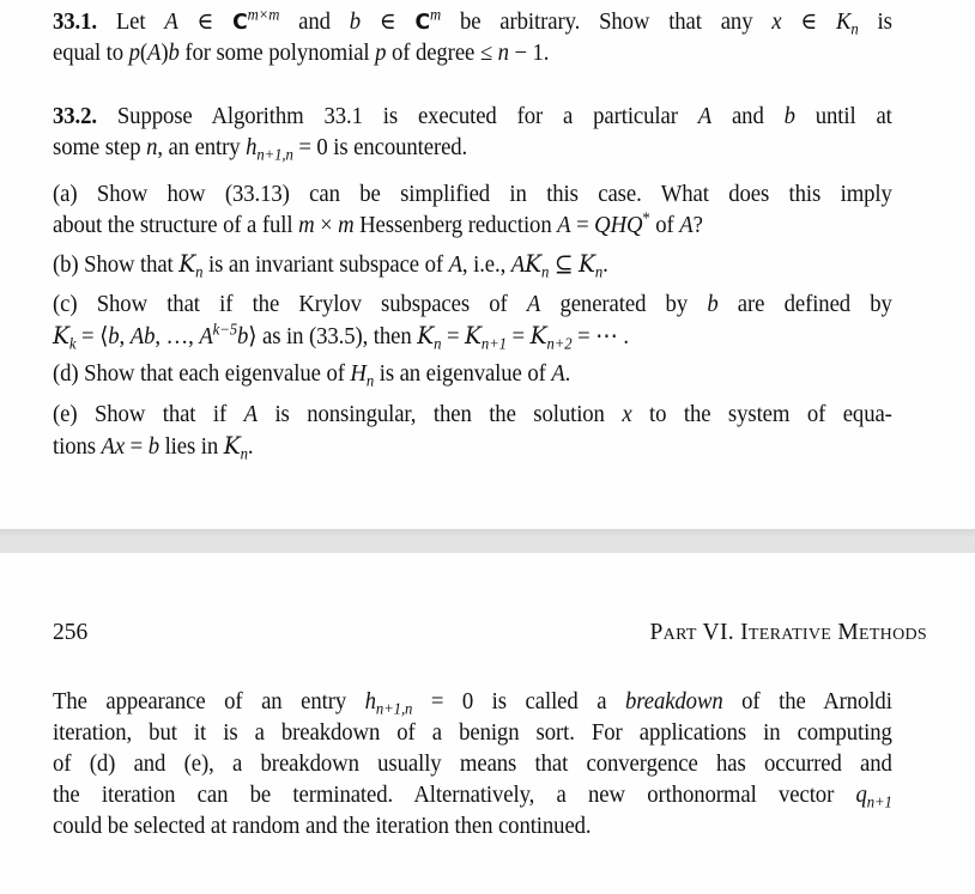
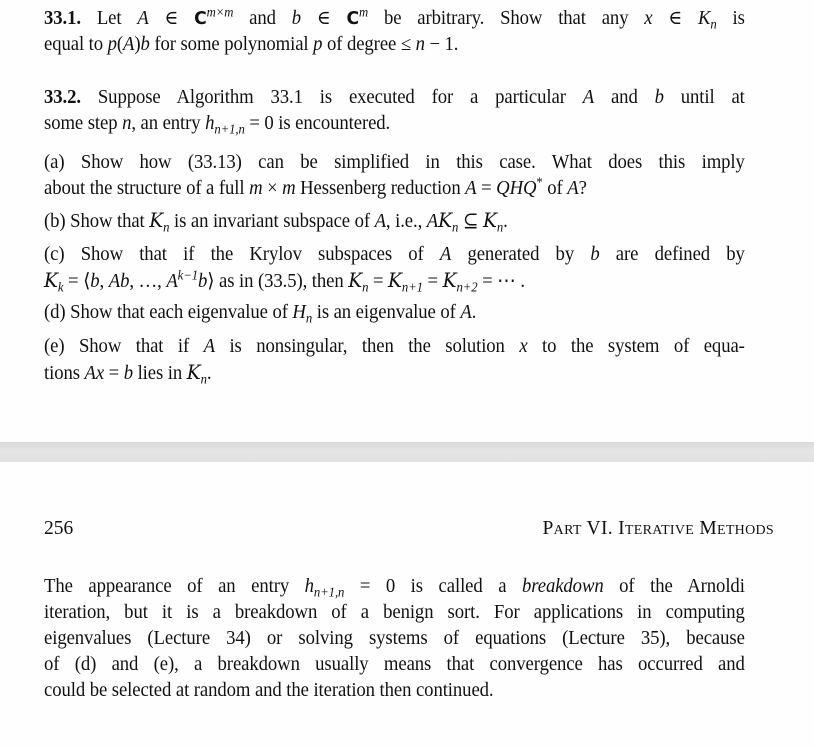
  33.1. Let A ∈ Cm×m and b ∈ Cm be arbitrary. Show that any x ∈ Kn is
  equal to p(A)b for some polynomial p of degree ≤ n − 1.
  33.2. Suppose Algorithm 33.1 is executed for a particular A and b until at
  some step n, an entry hn+1,n = 0 is encountered.
  (a) Show how (33.13) can be simplified in this case. What does this imply
  about the structure of a full m × m Hessenberg reduction A = QHQ* of A?
  (b) Show that Kn is an invariant subspace of A, i.e., AKn ⊆ Kn.
  (c) Show that if the Krylov subspaces of A generated by b are defined by
- Kk = ⟨b, Ab, …, Ak−5b⟩ as in (33.5), then Kn = Kn+1 = Kn+2 = ⋯ .
+ Kk = ⟨b, Ab, …, Ak−1b⟩ as in (33.5), then Kn = Kn+1 = Kn+2 = ⋯ .
  (d) Show that each eigenvalue of Hn is an eigenvalue of A.
  (e) Show that if A is nonsingular, then the solution x to the system of equa-
  tions Ax = b lies in Kn.
  256
  Part VI. Iterative Methods
  The appearance of an entry hn+1,n = 0 is called a breakdown of the Arnoldi
  iteration, but it is a breakdown of a benign sort. For applications in computing
+ eigenvalues (Lecture 34) or solving systems of equations (Lecture 35), because
  of (d) and (e), a breakdown usually means that convergence has occurred and
- the iteration can be terminated. Alternatively, a new orthonormal vector qn+1
  could be selected at random and the iteration then continued.
